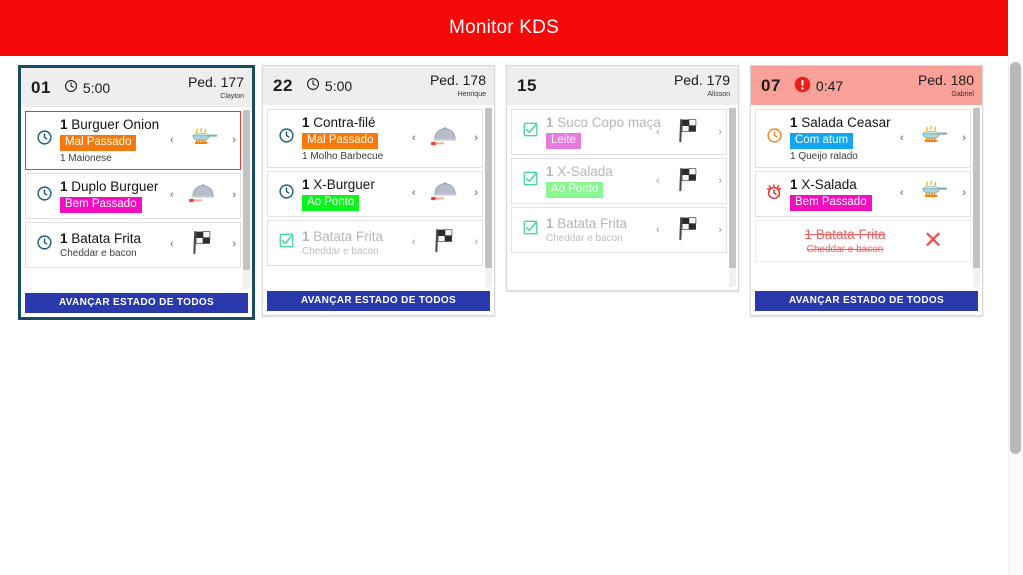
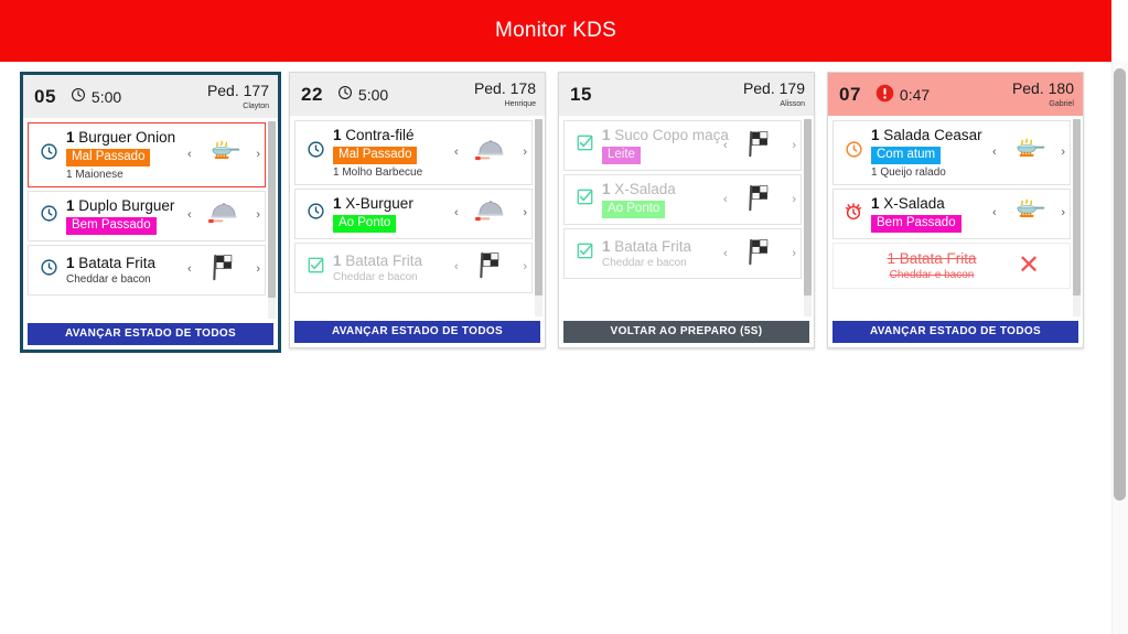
  Monitor KDS
- 01
+ 05
  5:00
  Ped. 177
  1 Burguer Onion
  Mal Passado
  1 Maionese
  ‹
  ›
  1 Duplo Burguer
  Bem Passado
  ‹
  ›
  1 Batata Frita
  Cheddar e bacon
  ‹
  ›
  AVANÇAR ESTADO DE TODOS
  22
  5:00
  Ped. 178
  1 Contra-filé
  Mal Passado
  1 Molho Barbecue
  ‹
  ›
  1 X-Burguer
  Ao Ponto
  ‹
  ›
  1 Batata Frita
  Cheddar e bacon
  ‹
  ›
  AVANÇAR ESTADO DE TODOS
  15
  Ped. 179
  1 Suco Copo maça
  Leite
  ‹
  ›
  1 X-Salada
  Ao Ponto
  ‹
  ›
  1 Batata Frita
  Cheddar e bacon
  ‹
  ›
+ VOLTAR AO PREPARO (5S)
  07
  0:47
  Ped. 180
  1 Salada Ceasar
  Com atum
  1 Queijo ralado
  ‹
  ›
  1 X-Salada
  Bem Passado
  ‹
  ›
  1 Batata Frita
  Cheddar e bacon
  ✕
  AVANÇAR ESTADO DE TODOS
